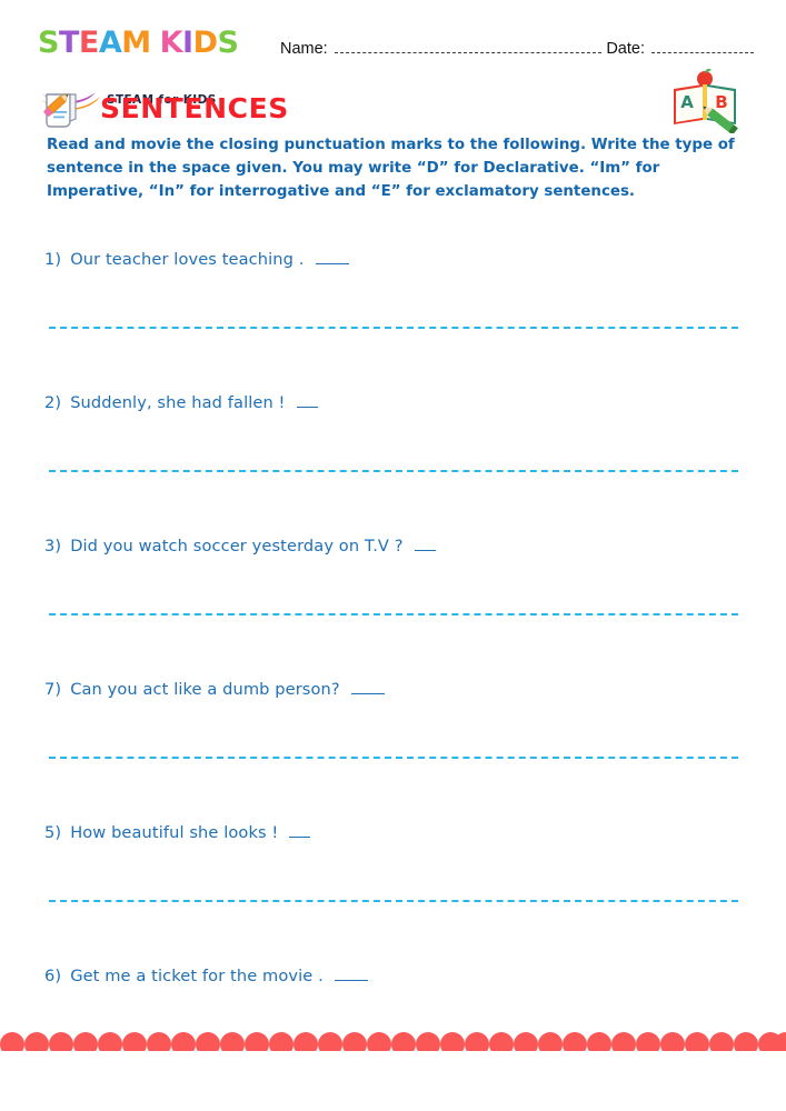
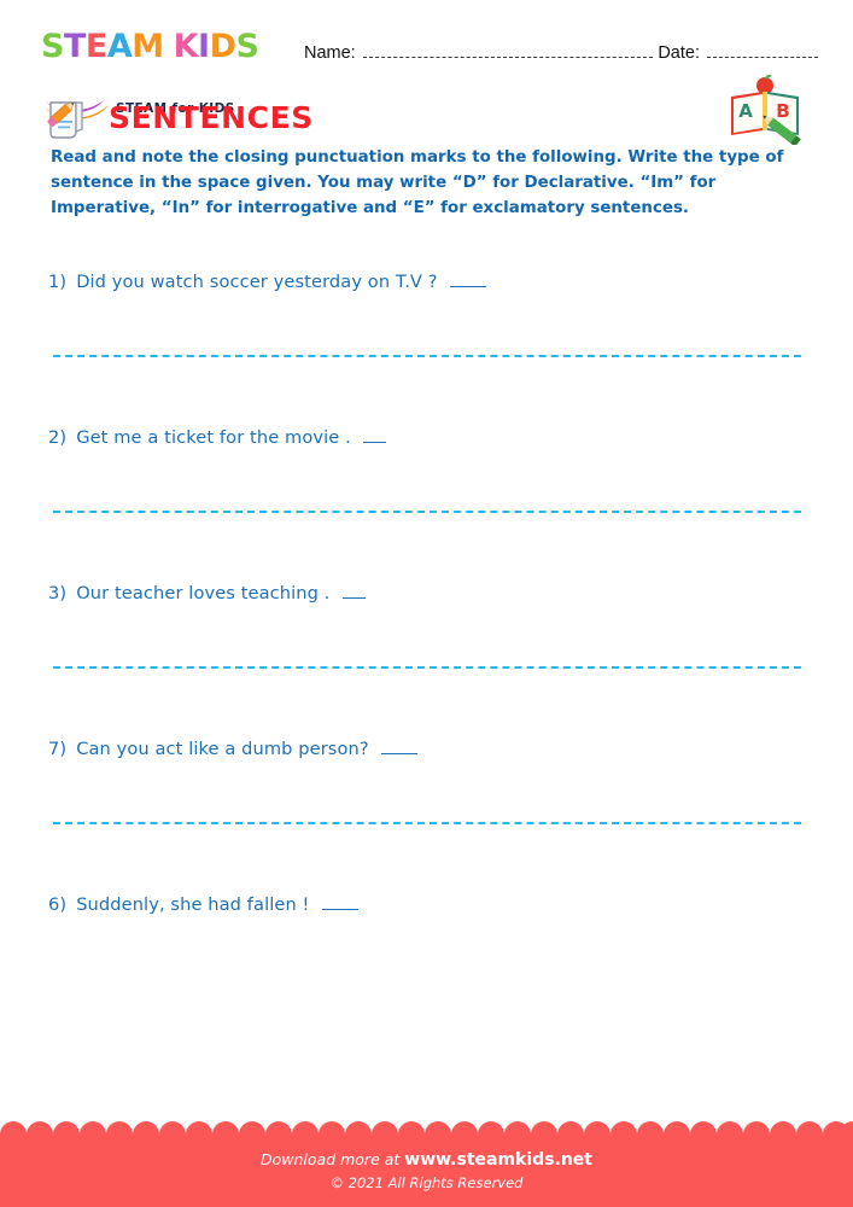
  STEAM KIDS
  STEAM for KIDS
  Name:
  Date:
  SENTENCES
  A
  B
- Read and movie the closing punctuation marks to the following. Write the type of sentence in the space given. You may write “D” for Declarative. “Im” for Imperative, “In” for interrogative and “E” for exclamatory sentences.
+ Read and note the closing punctuation marks to the following. Write the type of sentence in the space given. You may write “D” for Declarative. “Im” for Imperative, “In” for interrogative and “E” for exclamatory sentences.
- 1) Our teacher loves teaching .
+ 1) Did you watch soccer yesterday on T.V ?
- 2) Suddenly, she had fallen !
+ 2) Get me a ticket for the movie .
- 3) Did you watch soccer yesterday on T.V ?
+ 3) Our teacher loves teaching .
  7) Can you act like a dumb person?
- 5) How beautiful she looks !
- 6) Get me a ticket for the movie .
+ 6) Suddenly, she had fallen !
+ Download more at www.steamkids.net
+ © 2021 All Rights Reserved
